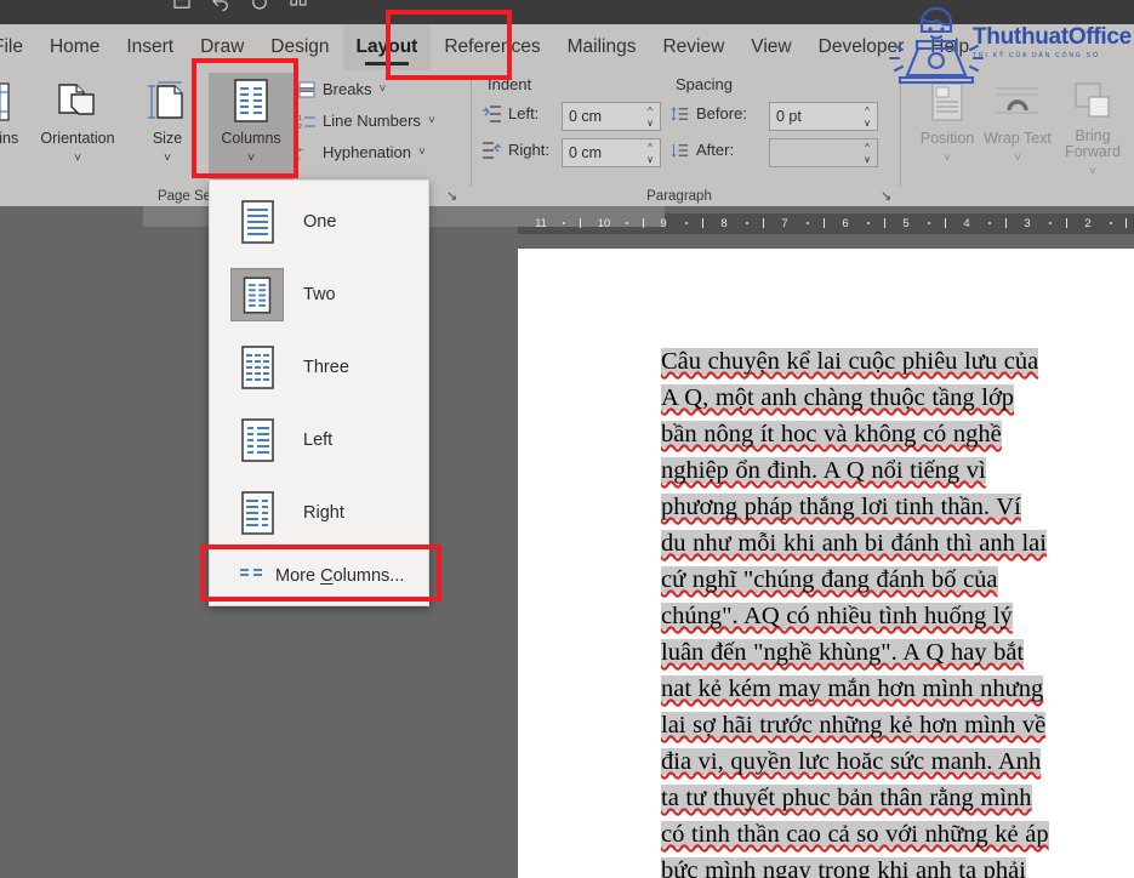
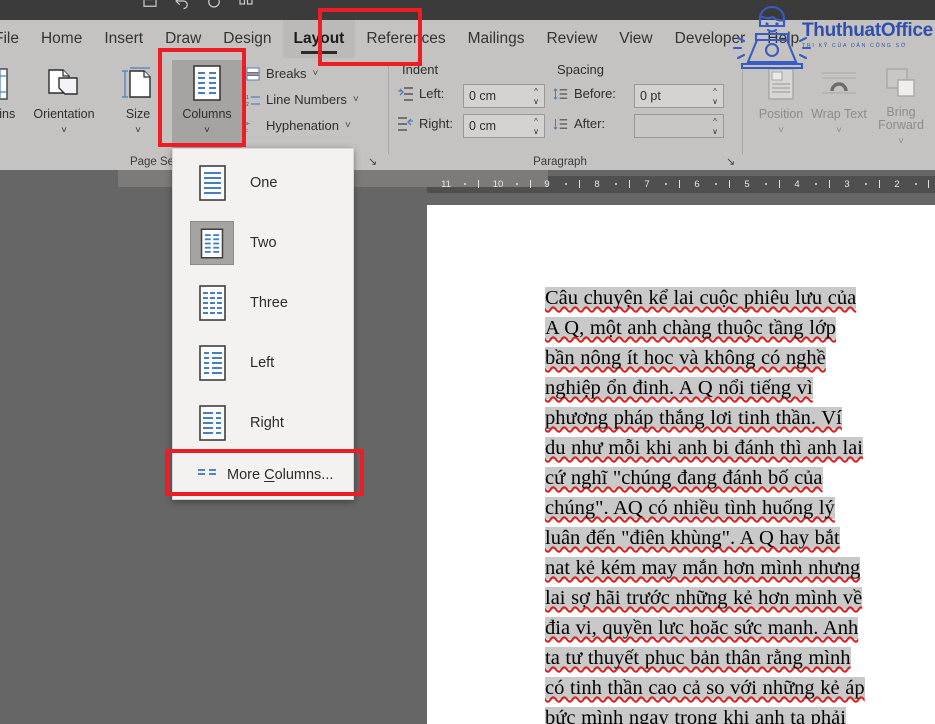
  ile
  Home
  Insert
  Draw
  Design
  Layout
  References
  Mailings
  Review
  View
  Developer
  Hep
  Orientation
  ˅
  Size
  ˅
  Columns
  ˅
  Breaks
  ˅
  Line Numbers
  ˅
  Hyphenation
  ˅
  ↘
  Indent
  Spacing
  Left:
  0 cm
  ^
  ∨
  Right:
  0 cm
  ^
  ∨
  Before:
  0 pt
  ^
  ∨
  After:
  ^
  ∨
  Paragraph
  ↘
  Position
  ˅
  Wrap Text
  ˅
  Bring Forward
  ˅
  ThuthuatOffice
  11
  10
  9
  8
  7
  6
  5
  4
  3
  2
  Câu chuyện kể lai cuộc phiêu lưu của
  A Q, một anh chàng thuộc tầng lớp
  bần nông ít hoc và không có nghề
  nghiệp ổn đinh. A Q nổi tiếng vì
  phương pháp thắng lơi tinh thần. Ví
  du như mỗi khi anh bi đánh thì anh lai
  cứ nghĩ "chúng đang đánh bố của
  chúng". AQ có nhiều tình huống lý
- luân đến "nghề khùng". A Q hay bắt
+ luân đến "điên khùng". A Q hay bắt
  nat kẻ kém may mắn hơn mình nhưng
  lai sợ hãi trước những kẻ hơn mình về
  đia vi, quyền lưc hoăc sức manh. Anh
  ta tư thuyết phuc bản thân rằng mình
  có tinh thần cao cả so với những kẻ áp
  bức mình ngay trong khi anh ta phải
  One
  Two
  Three
  Left
  Right
  More Columns...
